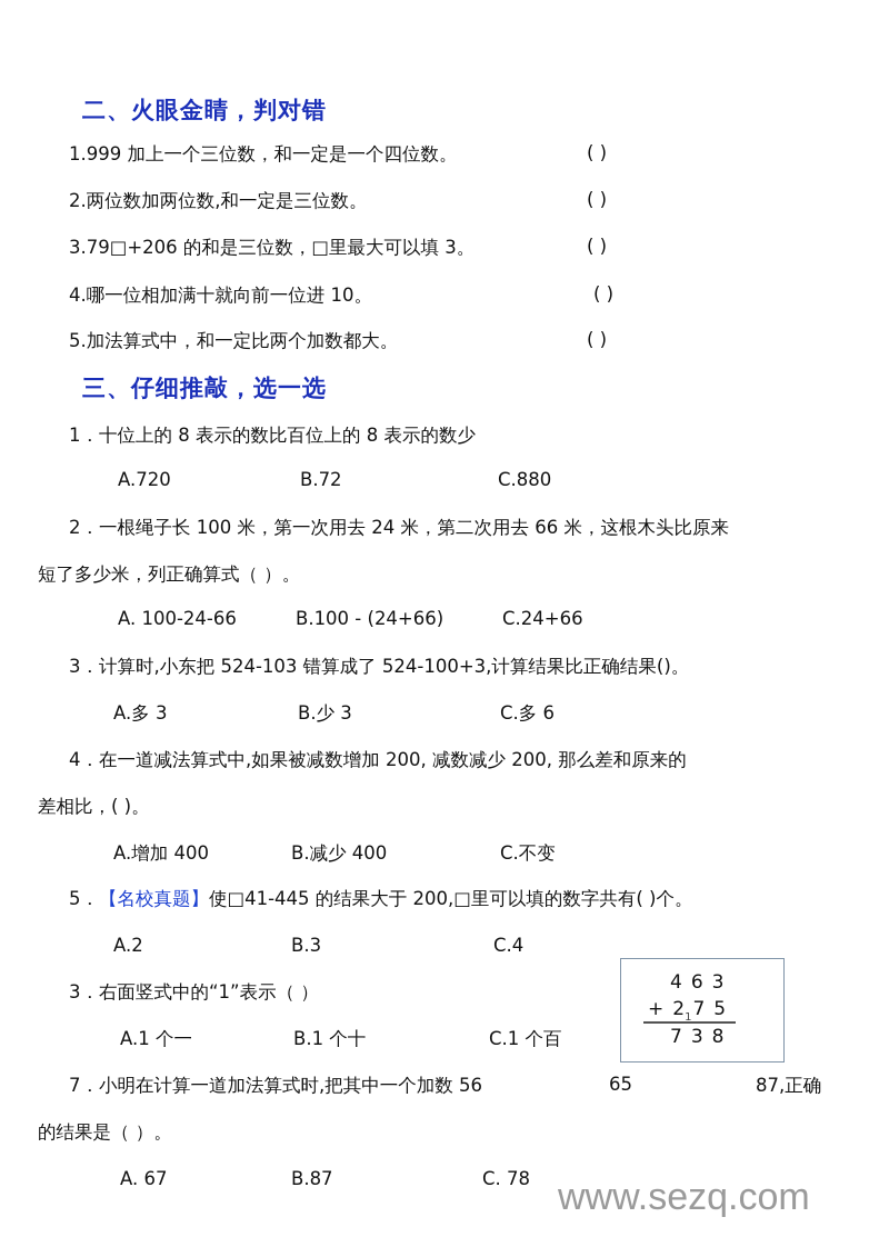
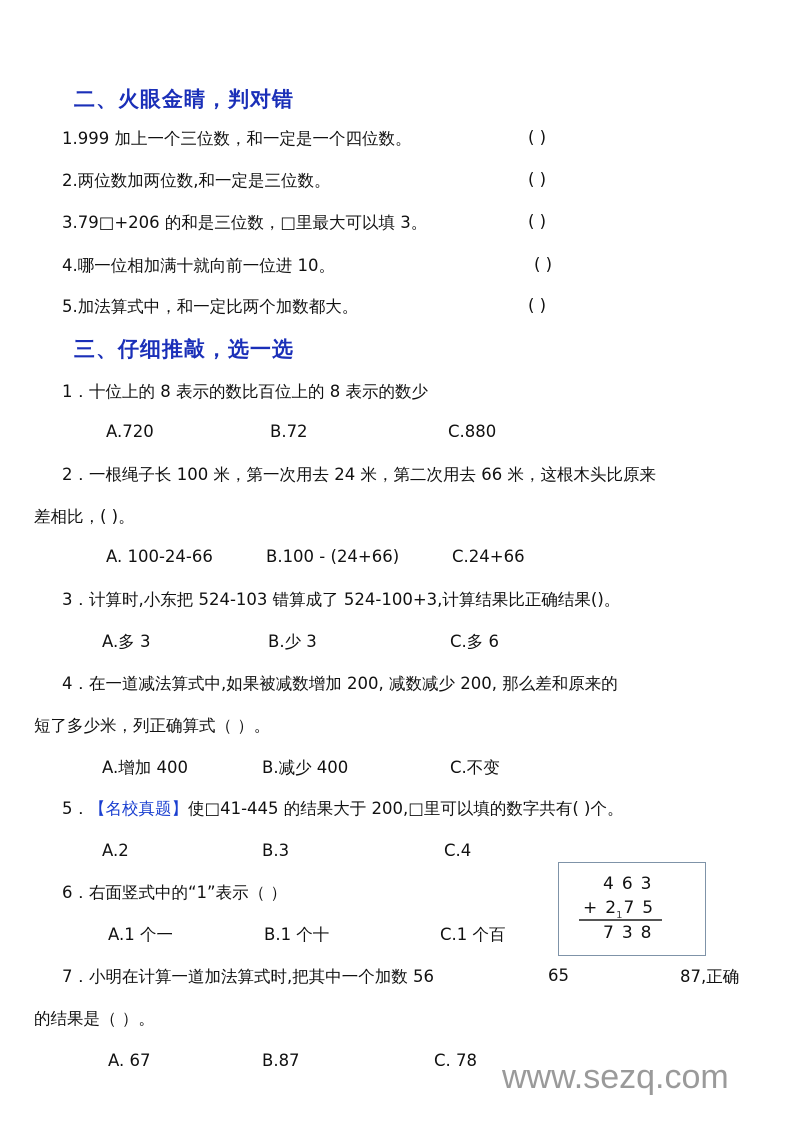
  二、火眼金睛，判对错
  1.999 加上一个三位数，和一定是一个四位数。
  ( )
  2.两位数加两位数,和一定是三位数。
  ( )
  3.79□+206 的和是三位数，□里最大可以填 3。
  ( )
  4.哪一位相加满十就向前一位进 10。
  ( )
  5.加法算式中，和一定比两个加数都大。
  ( )
  三、仔细推敲，选一选
  1．十位上的 8 表示的数比百位上的 8 表示的数少
  A.720
  B.72
  C.880
  2．一根绳子长 100 米，第一次用去 24 米，第二次用去 66 米，这根木头比原来
- 短了多少米，列正确算式（ ）。
+ 差相比，( )。
  A. 100-24-66
  B.100 - (24+66)
  C.24+66
  3．计算时,小东把 524-103 错算成了 524-100+3,计算结果比正确结果()。
  A.多 3
  B.少 3
  C.多 6
  4．在一道减法算式中,如果被减数增加 200, 减数减少 200, 那么差和原来的
- 差相比，( )。
+ 短了多少米，列正确算式（ ）。
  A.增加 400
  B.减少 400
  C.不变
  5．【名校真题】使□41-445 的结果大于 200,□里可以填的数字共有( )个。
  A.2
  B.3
  C.4
- 3．右面竖式中的“1”表示（ ）
+ 6．右面竖式中的“1”表示（ ）
  A.1 个一
  B.1 个十
  C.1 个百
  463
  + 2175
  738
  7．小明在计算一道加法算式时,把其中一个加数 56
  65
  87,正确
  的结果是（ ）。
  A. 67
  B.87
  C. 78
  www.sezq.com
